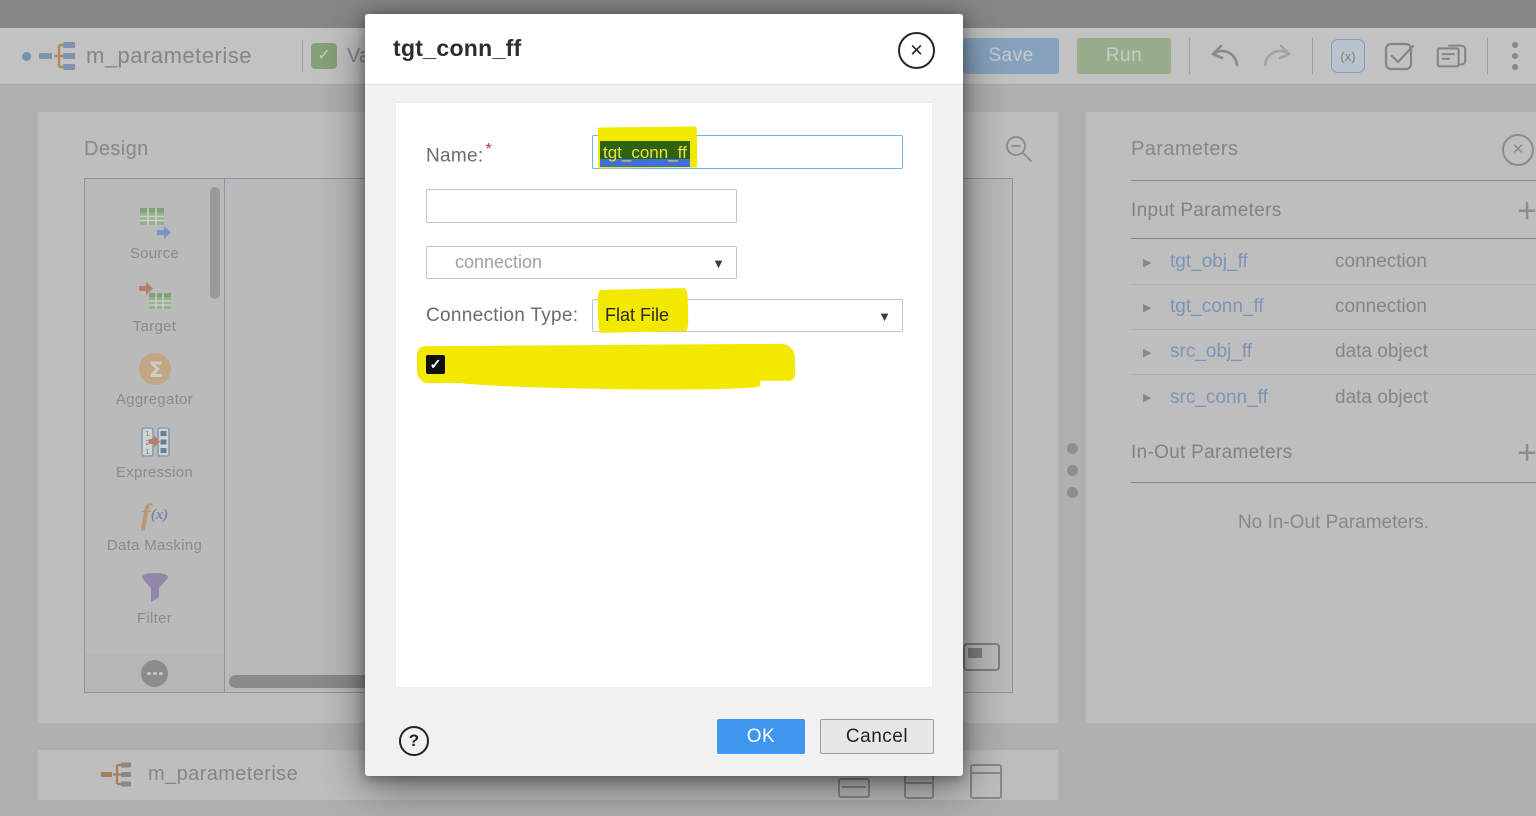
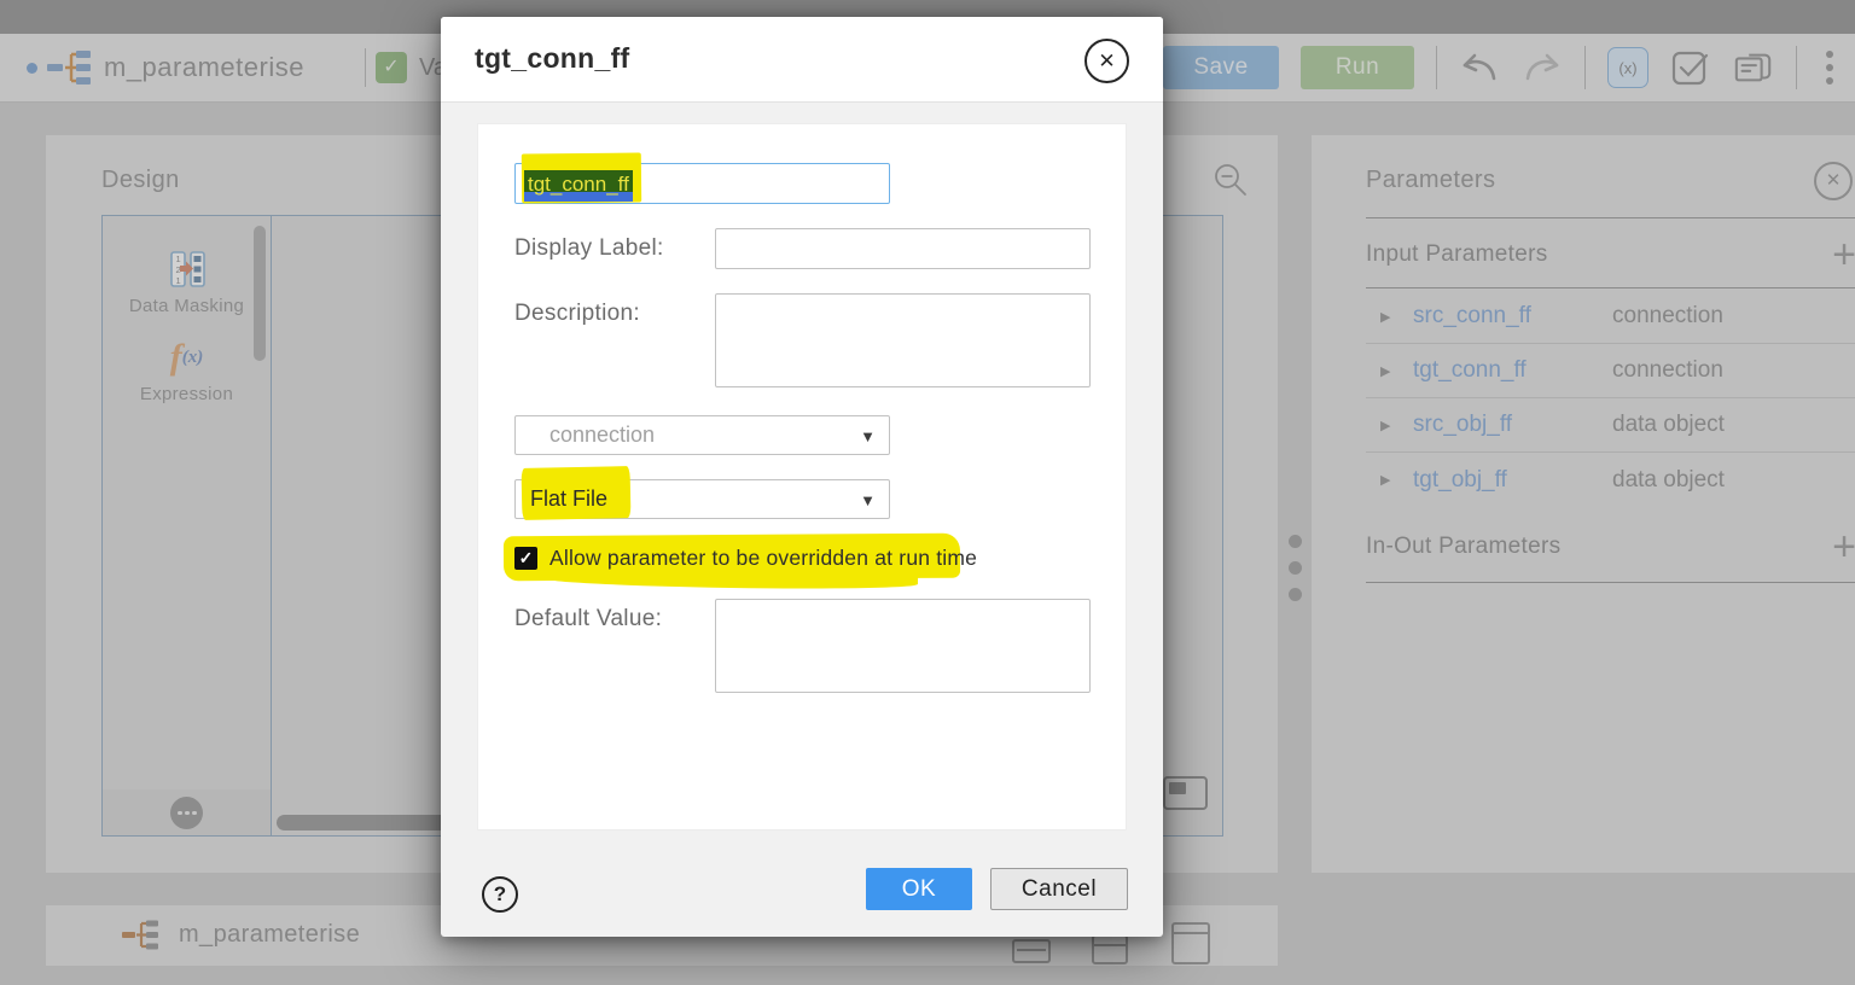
  m_parameterise
  ✓
  Save
  Run
  (x)
  Design
- Source
- Target
- Σ
- Aggregator
  1
  2
  1
- Expression
+ Data Masking
  f
  (x)
- Data Masking
+ Expression
- Filter
  Parameters
  ✕
  Input Parameters
  +
  ▶
- tgt_obj_ff
+ src_conn_ff
  connection
  ▶
  tgt_conn_ff
  connection
  ▶
  src_obj_ff
  data object
  ▶
- src_conn_ff
+ tgt_obj_ff
  data object
  In-Out Parameters
  +
- No In-Out Parameters.
  m_parameterise
  tgt_conn_ff
  ✕
- Name:*
  tgt_conn_ff
+ Display Label:
+ Description:
  connection
  ▼
- Connection Type:
  Flat File
  ▼
  ✓
+ Allow parameter to be overridden at run time
+ Default Value:
  ?
  OK
  Cancel
